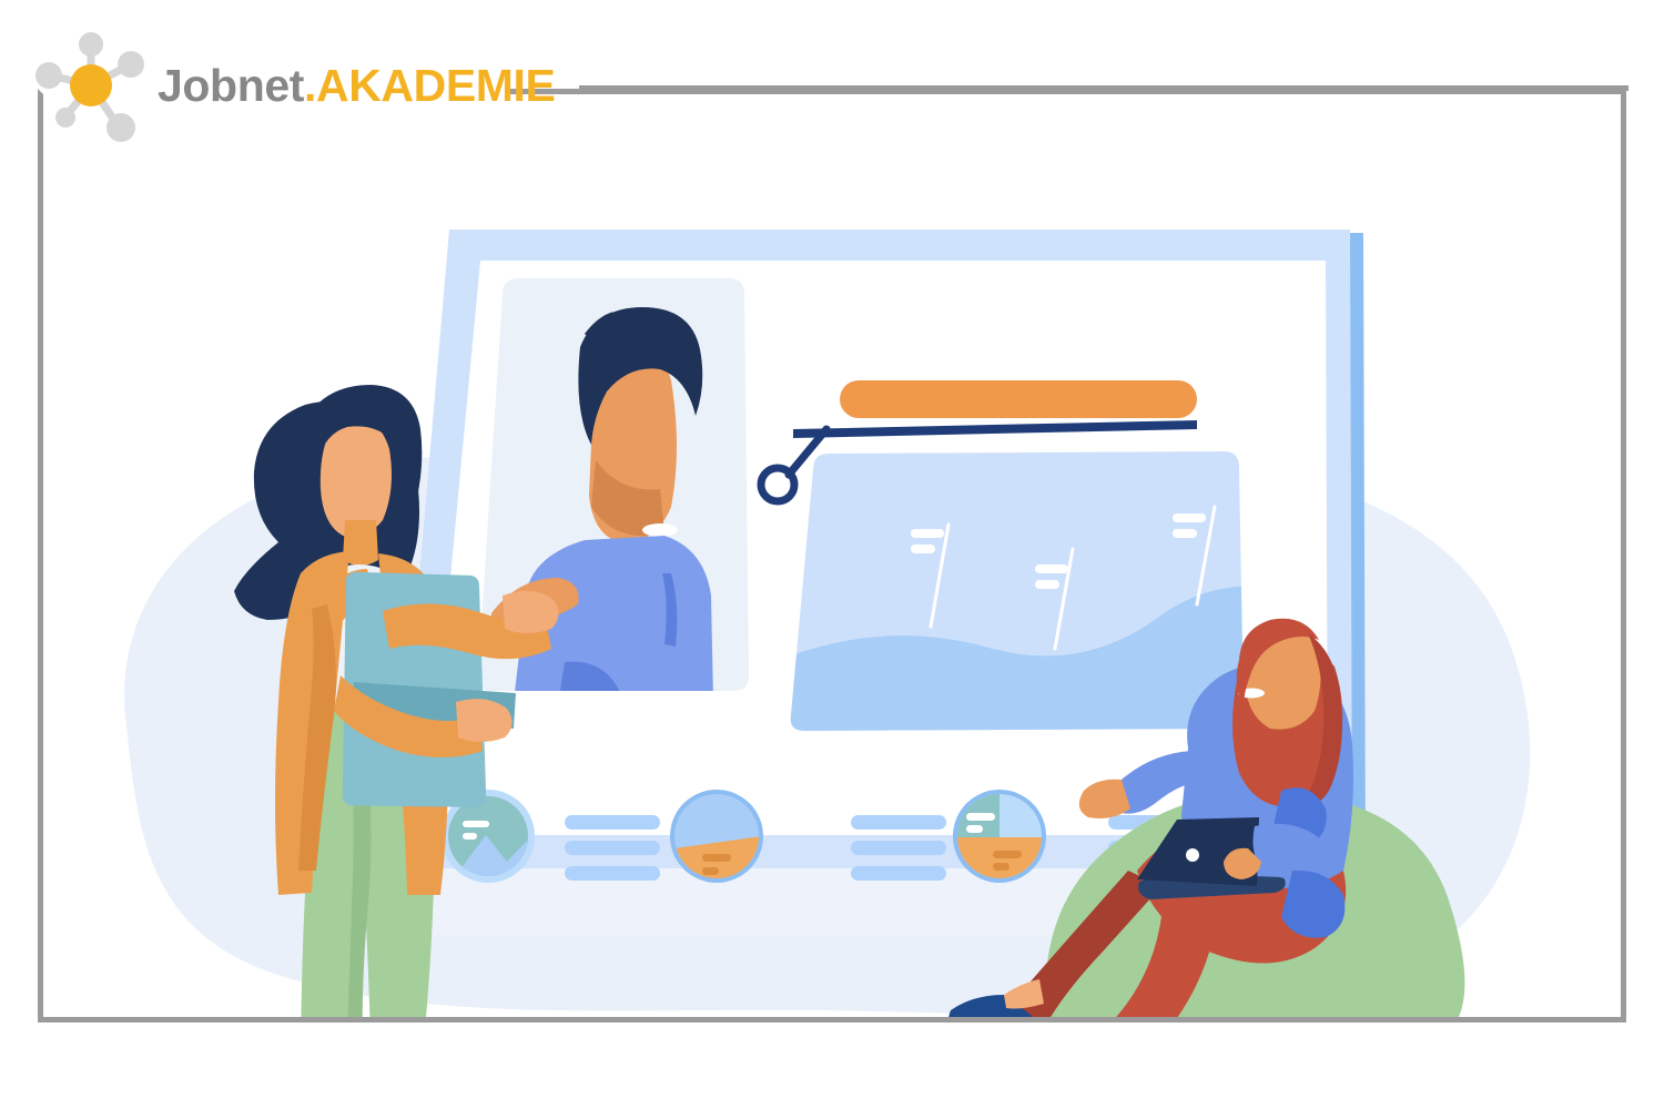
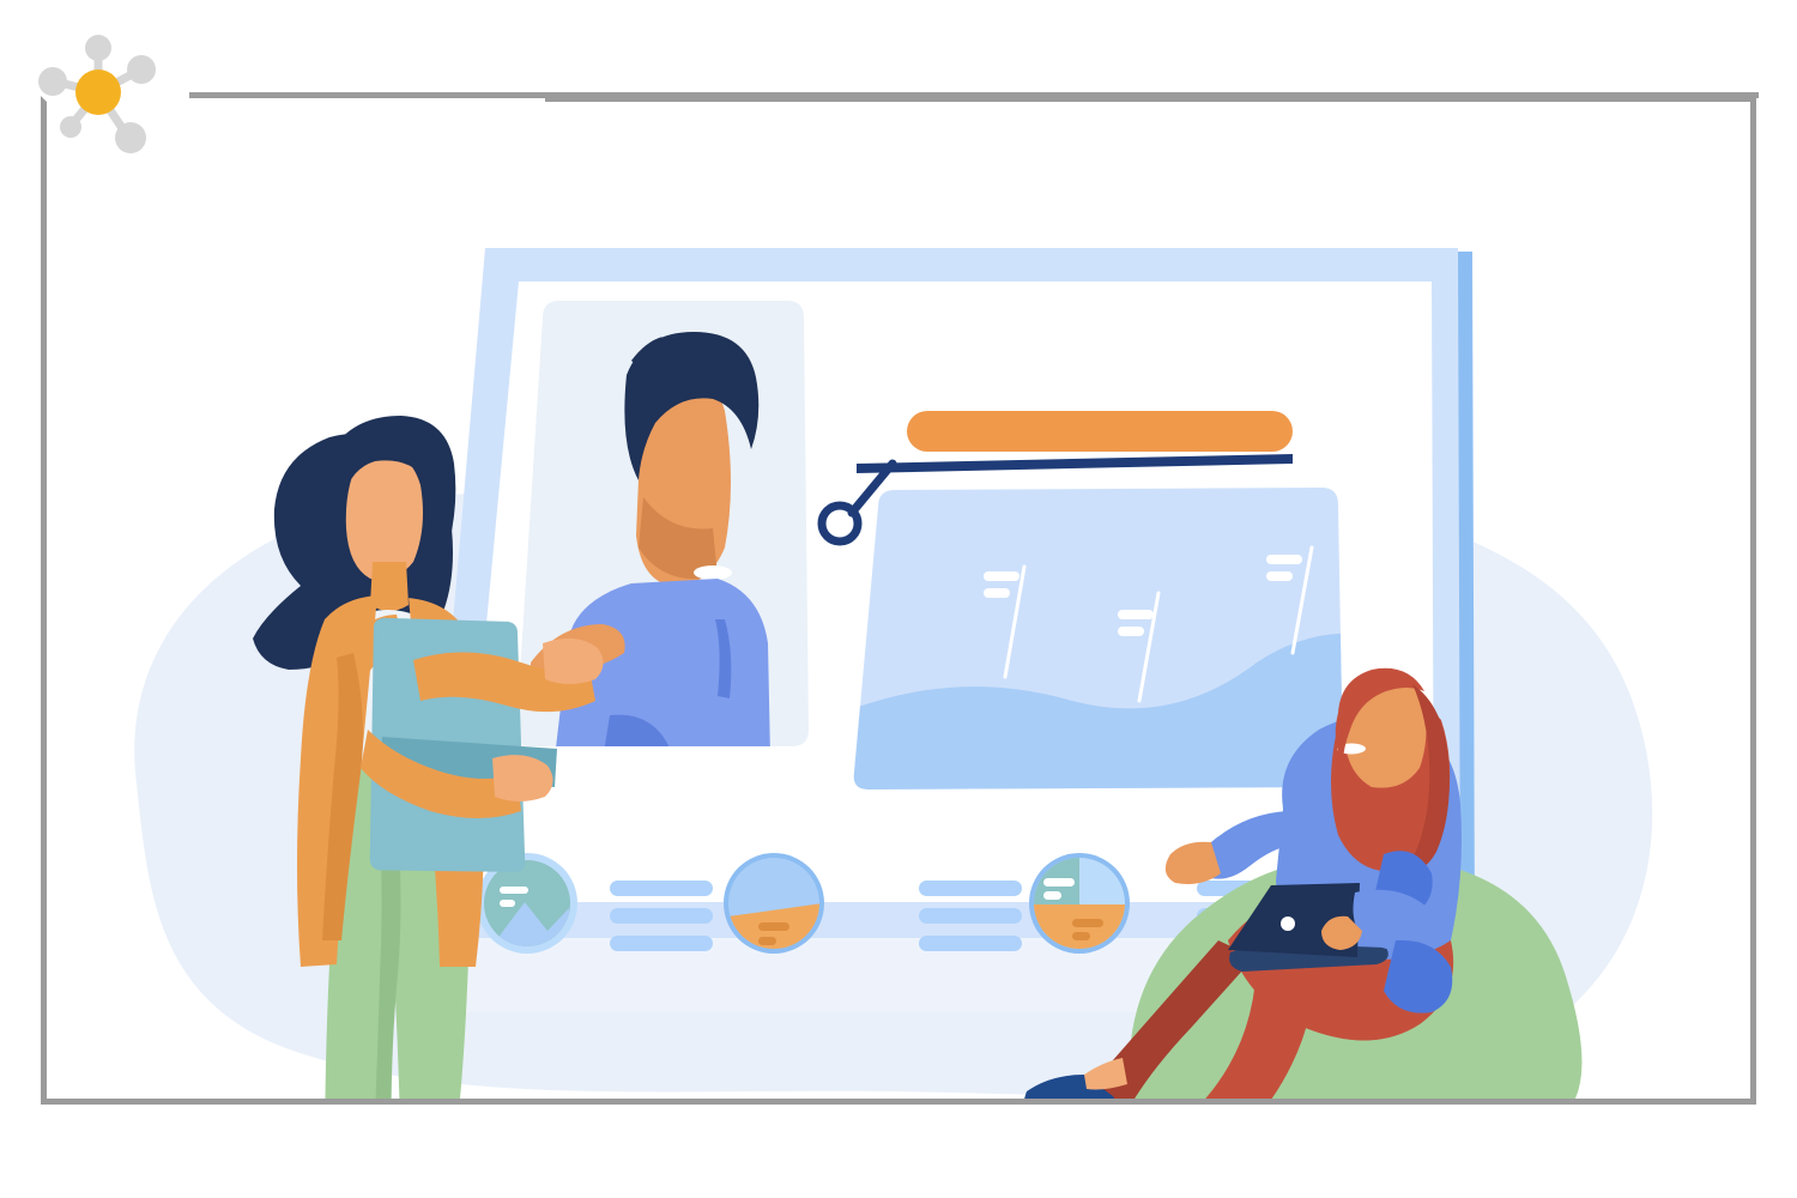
- Jobnet
- .
- AKADEMIE
